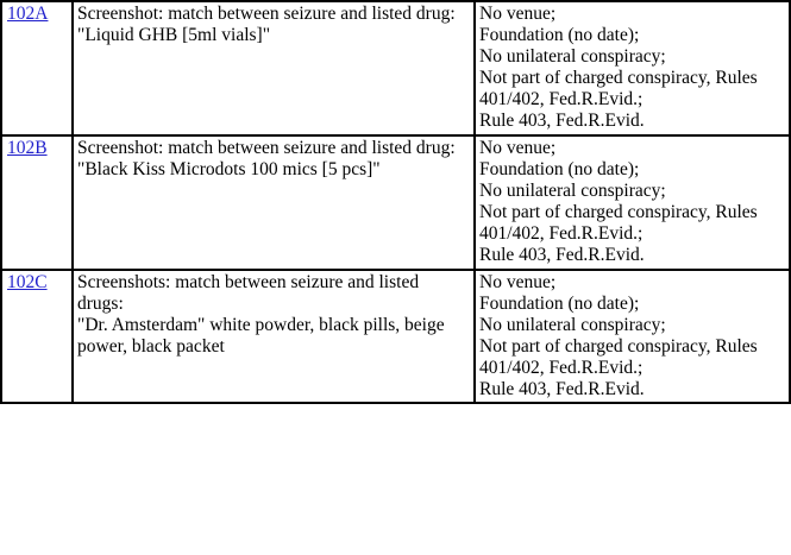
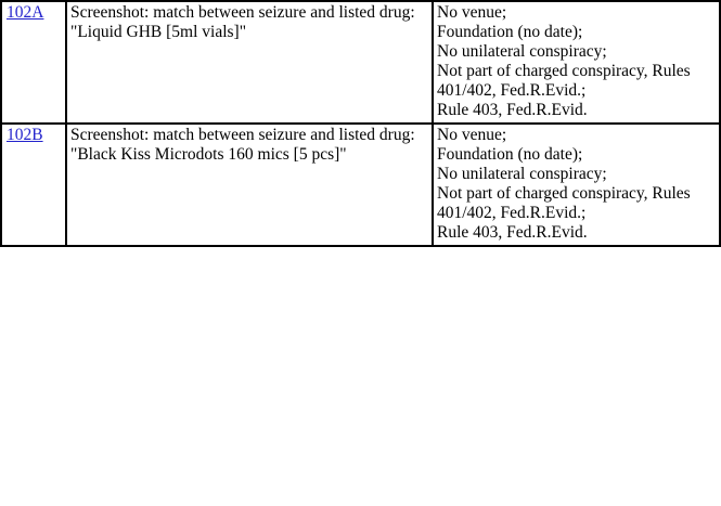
  102A	Screenshot: match between seizure and listed drug: "Liquid GHB [5ml vials]"	No venue; Foundation (no date); No unilateral conspiracy; Not part of charged conspiracy, Rules 401/402, Fed.R.Evid.; Rule 403, Fed.R.Evid.
- 102B	Screenshot: match between seizure and listed drug: "Black Kiss Microdots 100 mics [5 pcs]"	No venue; Foundation (no date); No unilateral conspiracy; Not part of charged conspiracy, Rules 401/402, Fed.R.Evid.; Rule 403, Fed.R.Evid.
+ 102B	Screenshot: match between seizure and listed drug: "Black Kiss Microdots 160 mics [5 pcs]"	No venue; Foundation (no date); No unilateral conspiracy; Not part of charged conspiracy, Rules 401/402, Fed.R.Evid.; Rule 403, Fed.R.Evid.
- 102C	Screenshots: match between seizure and listed drugs: "Dr. Amsterdam" white powder, black pills, beige power, black packet	No venue; Foundation (no date); No unilateral conspiracy; Not part of charged conspiracy, Rules 401/402, Fed.R.Evid.; Rule 403, Fed.R.Evid.
